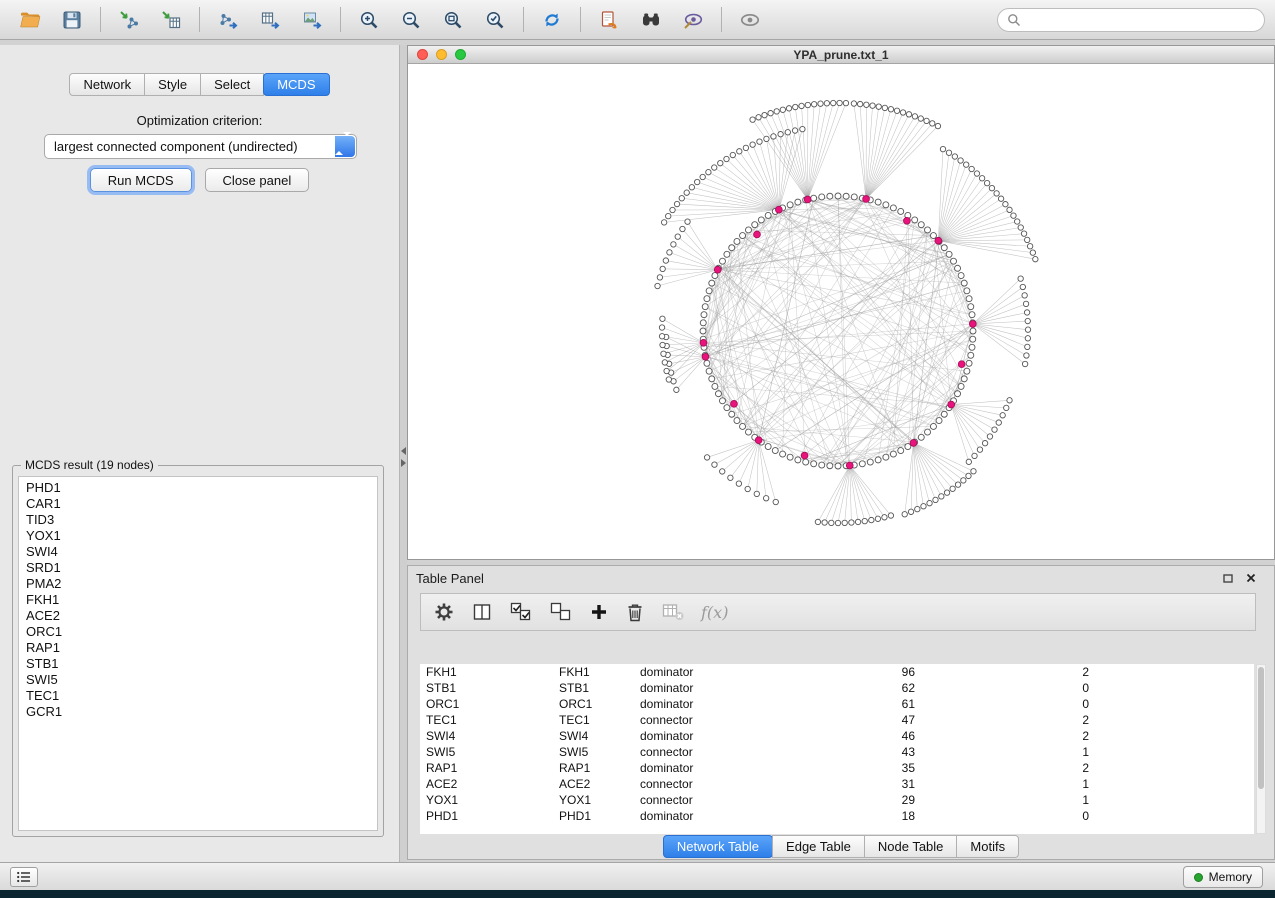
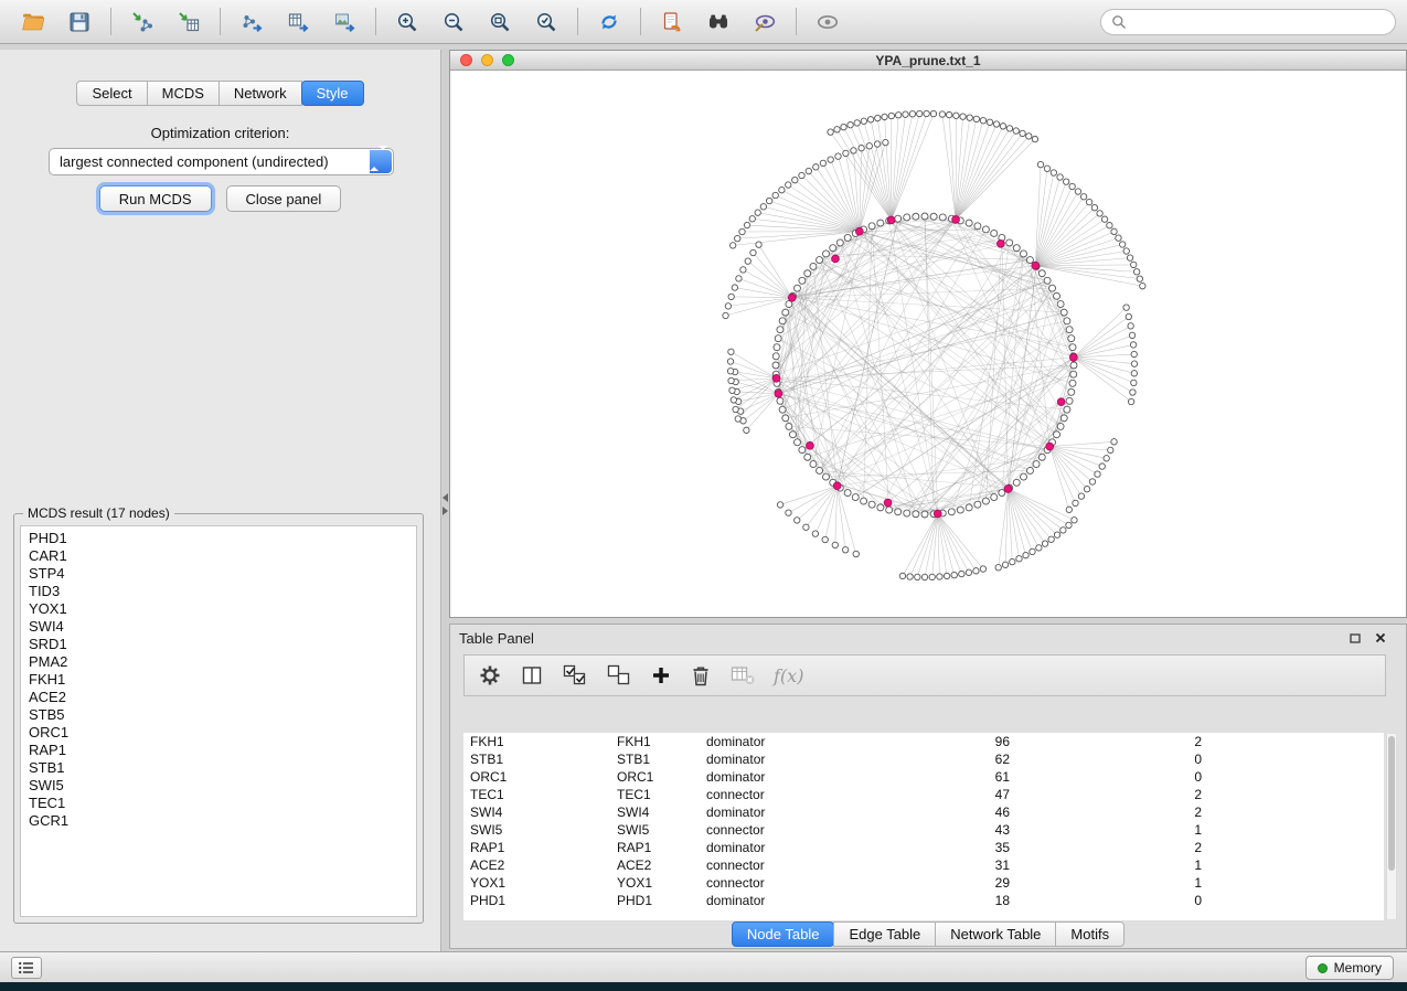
- Network
+ Select
- Style
+ MCDS
- Select
+ Network
- MCDS
+ Style
  Optimization criterion:
  largest connected component (undirected)
  Run MCDS
  Close panel
- MCDS result (19 nodes)
+ MCDS result (17 nodes)
  PHD1
  CAR1
+ STP4
  TID3
  YOX1
  SWI4
  SRD1
  PMA2
  FKH1
  ACE2
+ STB5
  ORC1
  RAP1
  STB1
  SWI5
  TEC1
  GCR1
  YPA_prune.txt_1
  Table Panel
  f(x)
  FKH1
  FKH1
  dominator
  96
  2
  STB1
  STB1
  dominator
  62
  0
  ORC1
  ORC1
  dominator
  61
  0
  TEC1
  TEC1
  connector
  47
  2
  SWI4
  SWI4
  dominator
  46
  2
  SWI5
  SWI5
  connector
  43
  1
  RAP1
  RAP1
  dominator
  35
  2
  ACE2
  ACE2
  connector
  31
  1
  YOX1
  YOX1
  connector
  29
  1
  PHD1
  PHD1
  dominator
  18
  0
- Network Table
+ Node Table
  Edge Table
- Node Table
+ Network Table
  Motifs
  Memory
